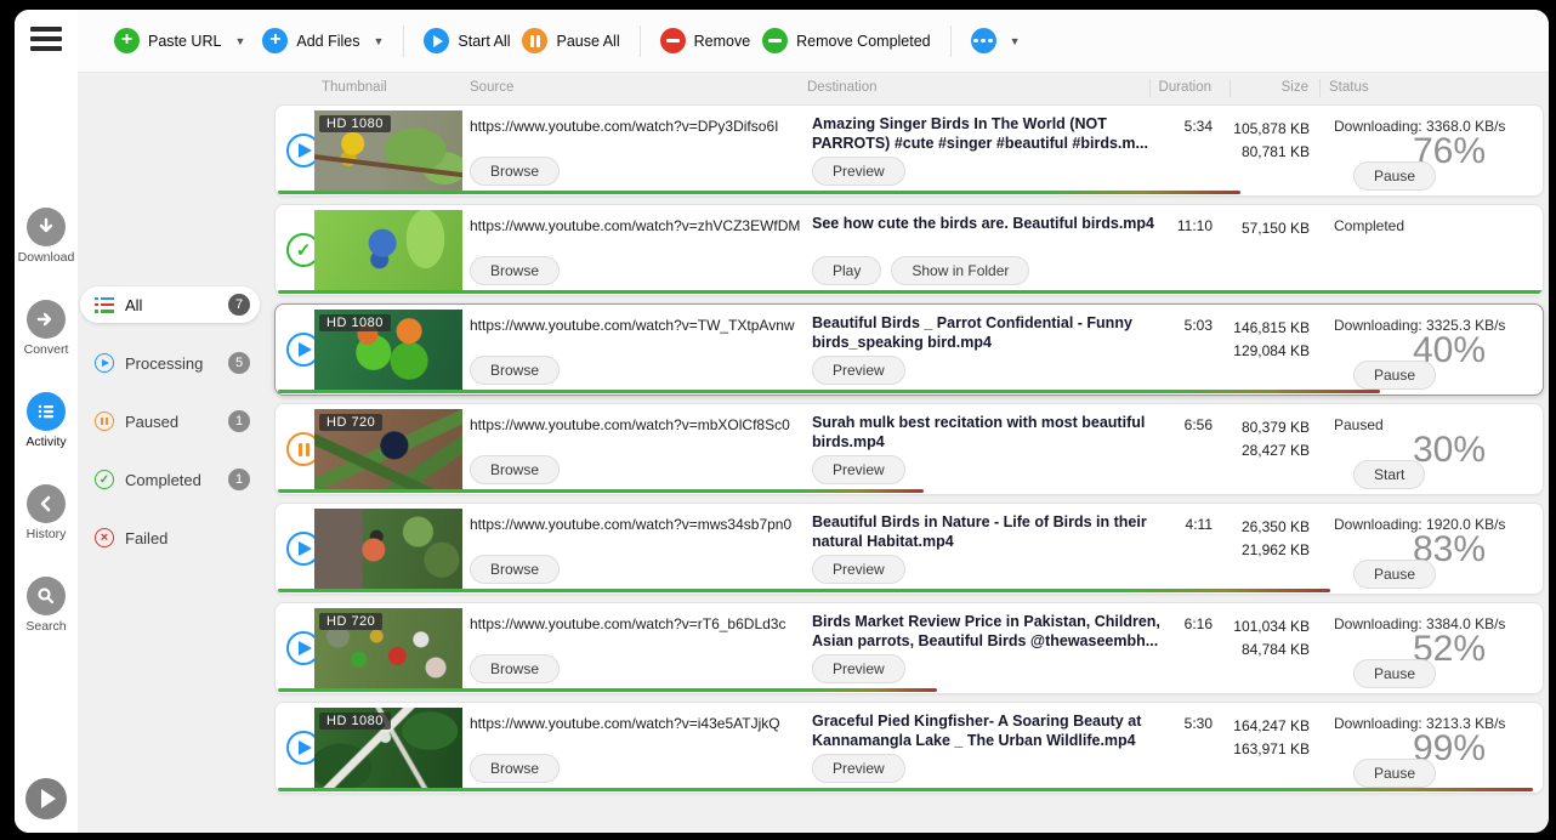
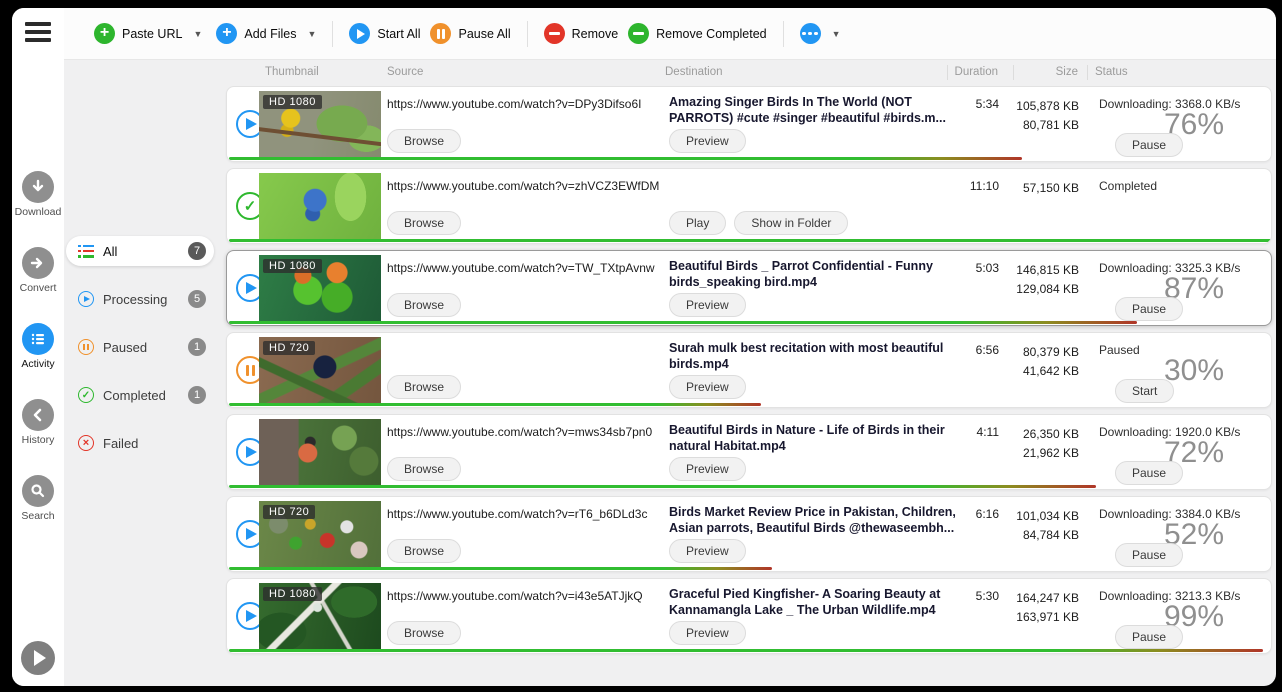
  Download
  Convert
  Activity
  History
  Search
  +
  Paste URL
  ▼
  +
  Add Files
  ▼
  Start All
  Pause All
  Remove
  Remove Completed
  ▼
  Thumbnail
  Source
  Destination
  Duration
  Size
  Status
  All
  7
  Processing
  5
  Paused
  1
  ✓
  Completed
  1
  ×
  Failed
  HD 1080
  https://www.youtube.com/watch?v=DPy3Difso6I
  Browse
  Amazing Singer Birds In The World (NOT PARROTS) #cute #singer #beautiful #birds.m...
  Preview
  5:34
  105,878 KB
  80,781 KB
  Downloading: 3368.0 KB/s
  76%
  Pause
  ✓
  https://www.youtube.com/watch?v=zhVCZ3EWfDM
  Browse
- See how cute the birds are. Beautiful birds.mp4
  Play
  Show in Folder
  11:10
  57,150 KB
  Completed
  HD 1080
  https://www.youtube.com/watch?v=TW_TXtpAvnw
  Browse
  Beautiful Birds _ Parrot Confidential - Funny birds_speaking bird.mp4
  Preview
  5:03
  146,815 KB
  129,084 KB
  Downloading: 3325.3 KB/s
- 40%
+ 87%
  Pause
  HD 720
- https://www.youtube.com/watch?v=mbXOlCf8Sc0
  Browse
  Surah mulk best recitation with most beautiful birds.mp4
  Preview
  6:56
  80,379 KB
- 28,427 KB
+ 41,642 KB
  Paused
  30%
  Start
  https://www.youtube.com/watch?v=mws34sb7pn0
  Browse
  Beautiful Birds in Nature - Life of Birds in their natural Habitat.mp4
  Preview
  4:11
  26,350 KB
  21,962 KB
  Downloading: 1920.0 KB/s
- 83%
+ 72%
  Pause
  HD 720
  https://www.youtube.com/watch?v=rT6_b6DLd3c
  Browse
  Birds Market Review Price in Pakistan, Children, Asian parrots, Beautiful Birds @thewaseembh...
  Preview
  6:16
  101,034 KB
  84,784 KB
  Downloading: 3384.0 KB/s
  52%
  Pause
  HD 1080
  https://www.youtube.com/watch?v=i43e5ATJjkQ
  Browse
  Graceful Pied Kingfisher- A Soaring Beauty at Kannamangla Lake _ The Urban Wildlife.mp4
  Preview
  5:30
  164,247 KB
  163,971 KB
  Downloading: 3213.3 KB/s
  99%
  Pause
